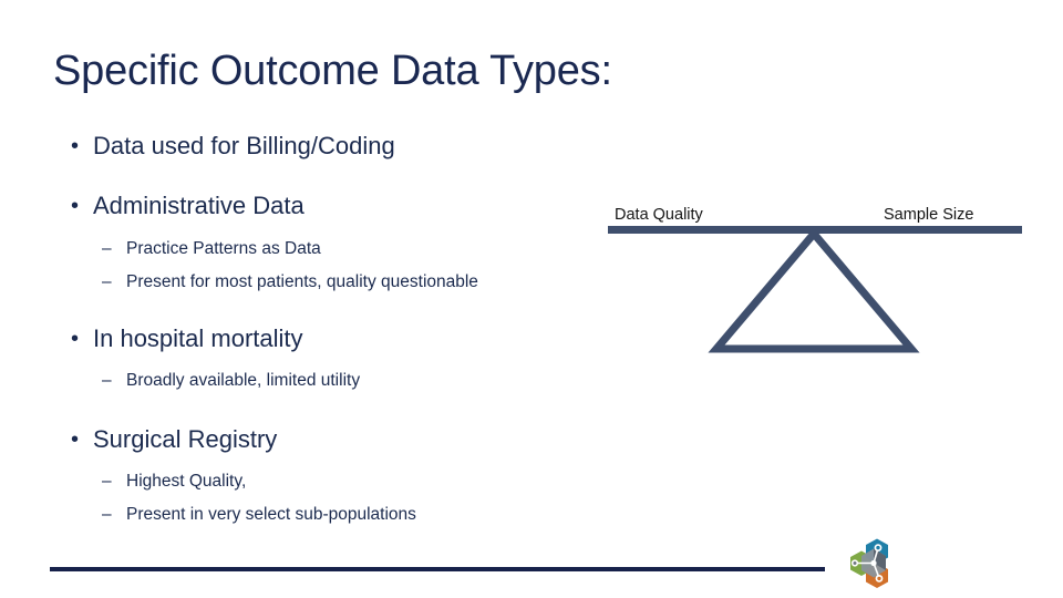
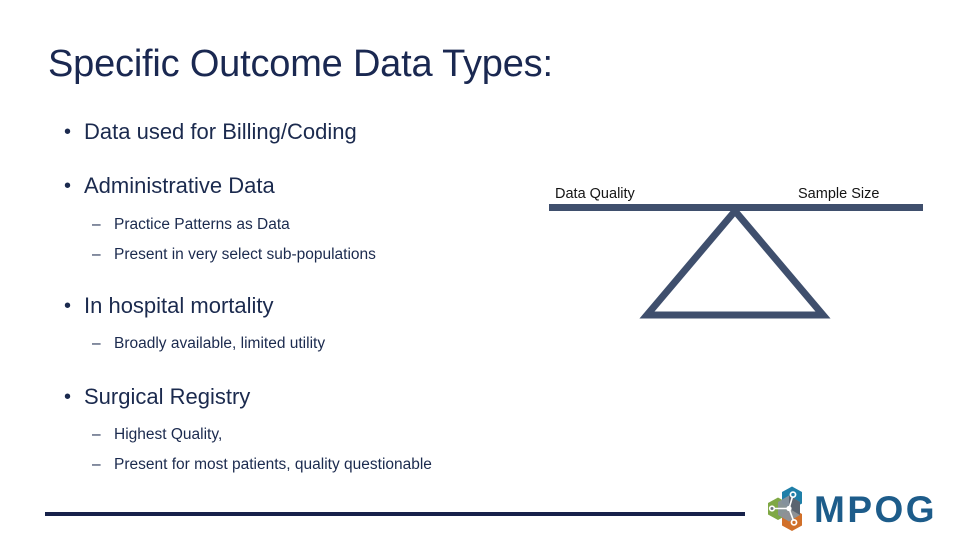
  Specific Outcome Data Types:
  •
  Data used for Billing/Coding
  •
  Administrative Data
  –
  Practice Patterns as Data
  –
- Present for most patients, quality questionable
+ Present in very select sub-populations
  •
  In hospital mortality
  –
  Broadly available, limited utility
  •
  Surgical Registry
  –
  Highest Quality,
  –
- Present in very select sub-populations
+ Present for most patients, quality questionable
  Data Quality
  Sample Size
+ MPOG
